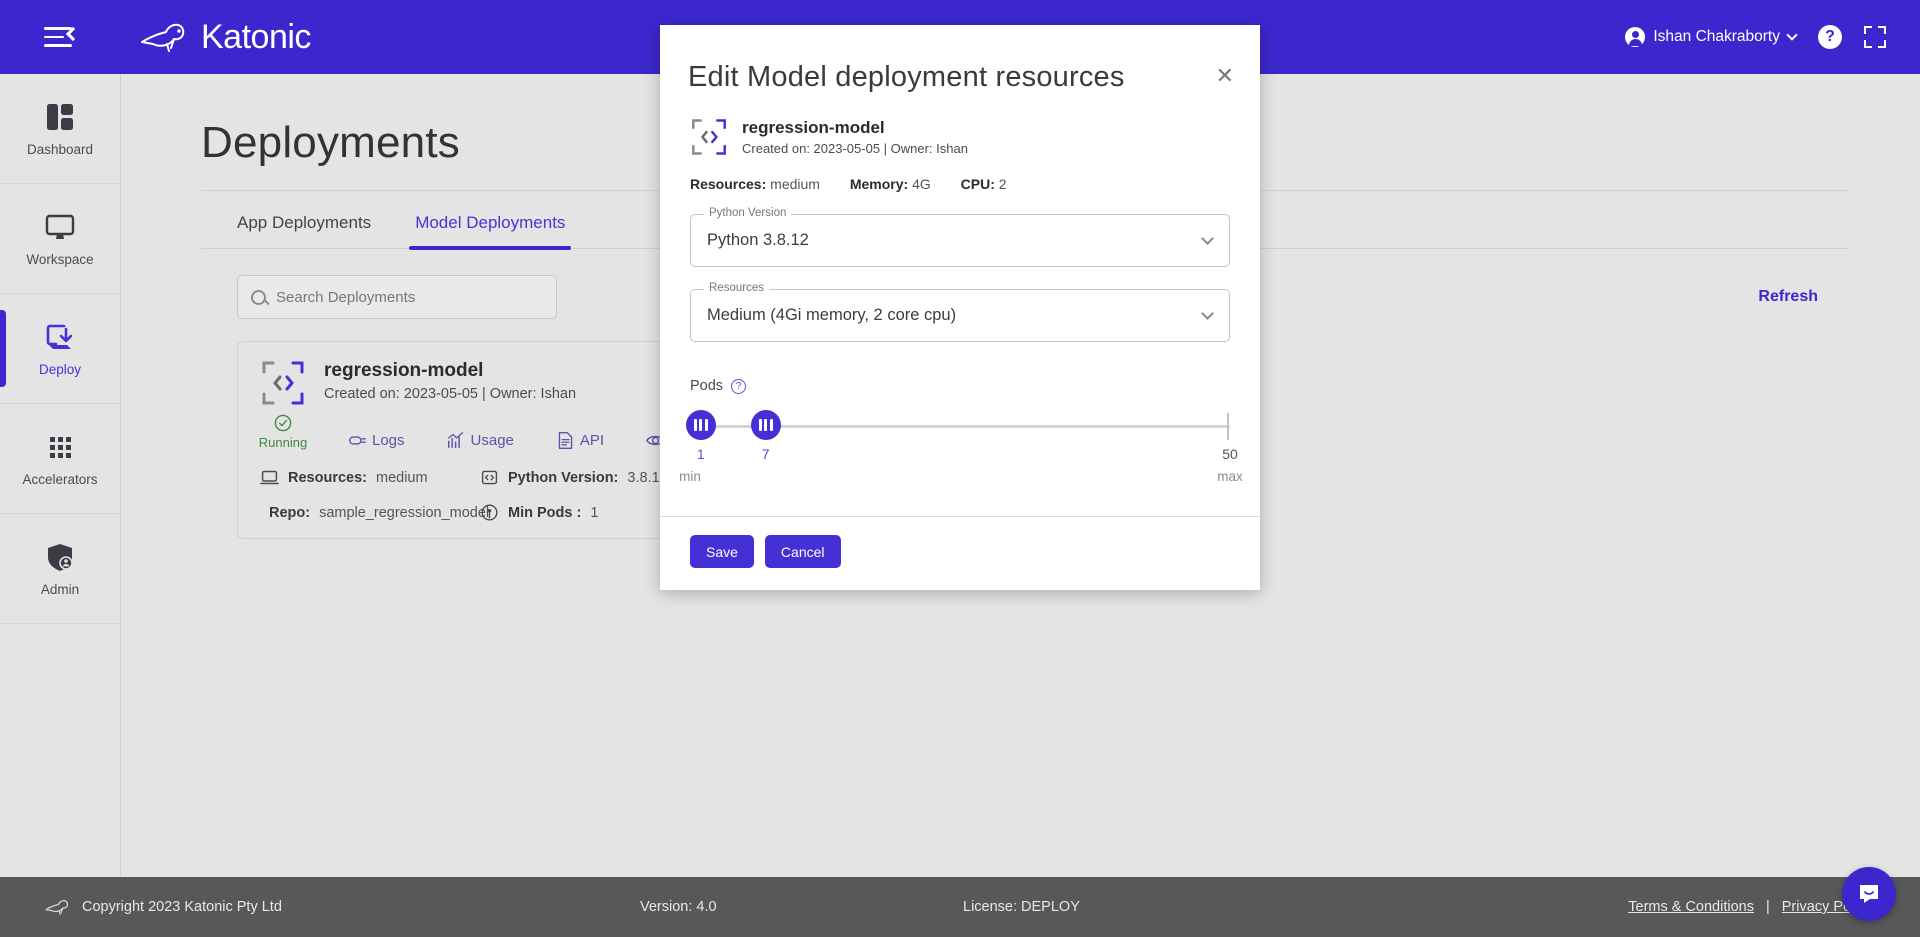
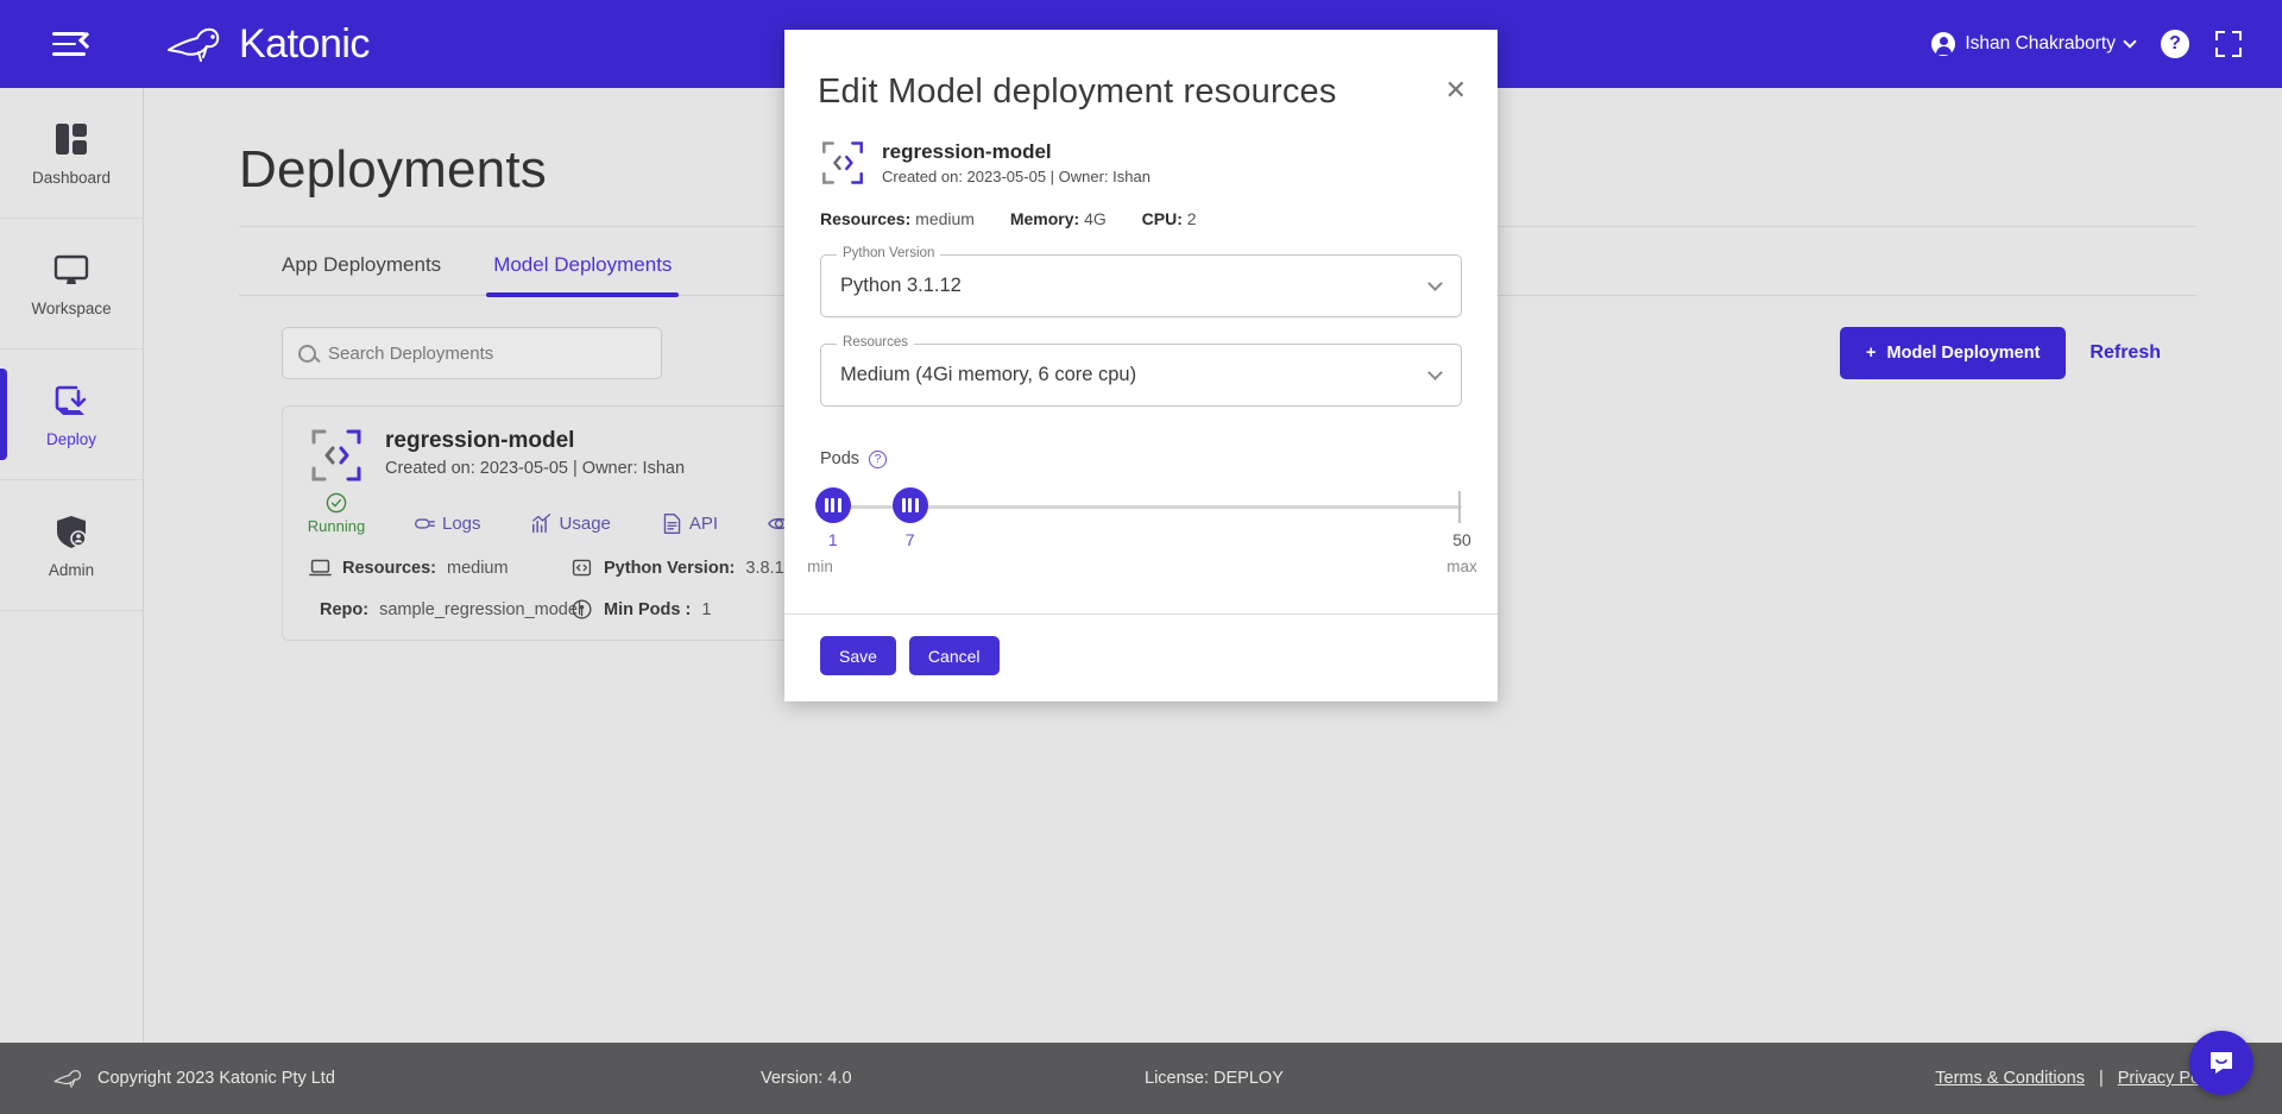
  Katonic
  Ishan Chakraborty
  ?
  Dashboard
  Workspace
  Deploy
- Accelerators
  Admin
  Deployments
  App Deployments
  Model Deployments
  Search Deployments
+ +
+ Model Deployment
  Refresh
  regression-model
  Created on: 2023-05-05 | Owner: Ishan
  Running
  Logs
  Usage
  API
  Resources:
  medium
  Python Version:
  3.8.1
  Repo:
  sample_regression_modl
  Min Pods :
  1
  Copyright 2023 Katonic Pty Ltd
  Version: 4.0
  License: DEPLOY
  Terms & Conditions
  |
  ✕
  Edit Model deployment resources
  regression-model
  Created on: 2023-05-05 | Owner: Ishan
  Resources: medium Memory: 4G CPU: 2
  Python Version
- Python 3.8.12
+ Python 3.1.12
  Resources
- Medium (4Gi memory, 2 core cpu)
+ Medium (4Gi memory, 6 core cpu)
  Pods
  ?
  1
  7
  50
  min
  max
  Save
  Cancel
